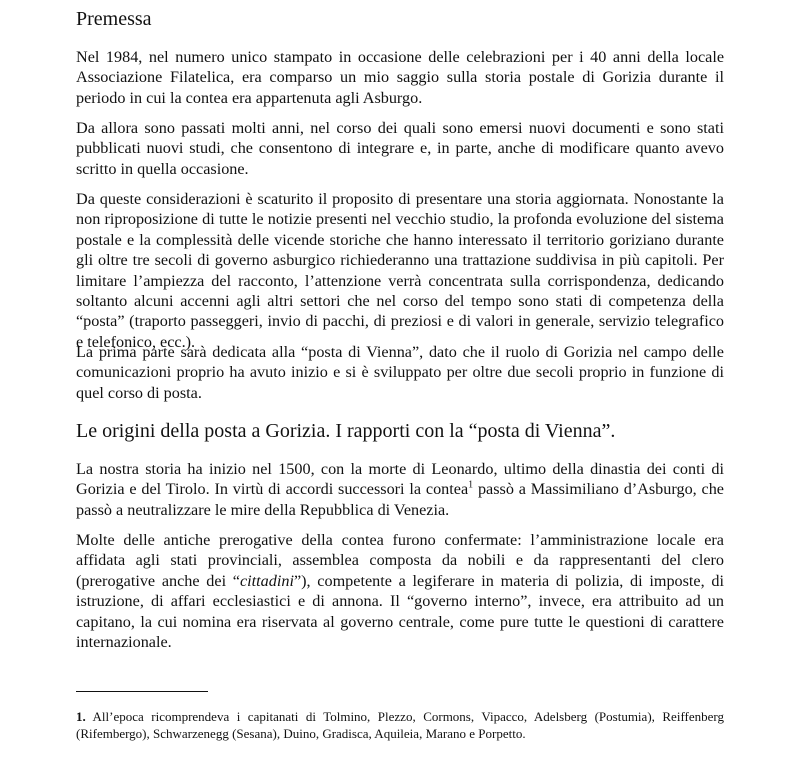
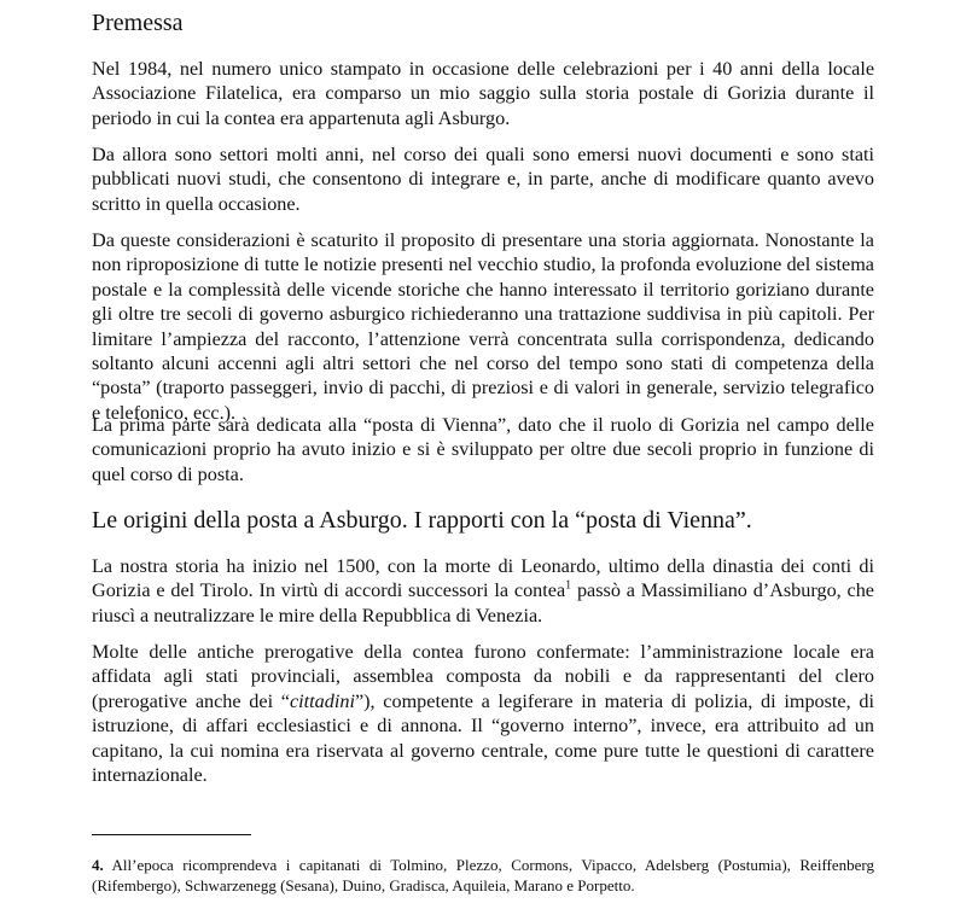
  Premessa
  Nel 1984, nel numero unico stampato in occasione delle celebrazioni per i 40 anni della locale Associazione Filatelica, era comparso un mio saggio sulla storia postale di Gorizia durante il periodo in cui la contea era appartenuta agli Asburgo.
- Da allora sono passati molti anni, nel corso dei quali sono emersi nuovi documenti e sono stati pubblicati nuovi studi, che consentono di integrare e, in parte, anche di modificare quanto avevo scritto in quella occasione.
+ Da allora sono settori molti anni, nel corso dei quali sono emersi nuovi documenti e sono stati pubblicati nuovi studi, che consentono di integrare e, in parte, anche di modificare quanto avevo scritto in quella occasione.
  Da queste considerazioni è scaturito il proposito di presentare una storia aggiornata. Nonostante la non riproposizione di tutte le notizie presenti nel vecchio studio, la profonda evoluzione del sistema postale e la complessità delle vicende storiche che hanno interessato il territorio goriziano durante gli oltre tre secoli di governo asburgico richiederanno una trattazione suddivisa in più capitoli. Per limitare l’ampiezza del racconto, l’attenzione verrà concentrata sulla corrispondenza, dedicando soltanto alcuni accenni agli altri settori che nel corso del tempo sono stati di competenza della “posta” (traporto passeggeri, invio di pacchi, di preziosi e di valori in generale, servizio telegrafico e telefonico, ecc.).
  La prima parte sarà dedicata alla “posta di Vienna”, dato che il ruolo di Gorizia nel campo delle comunicazioni proprio ha avuto inizio e si è sviluppato per oltre due secoli proprio in funzione di quel corso di posta.
- Le origini della posta a Gorizia. I rapporti con la “posta di Vienna”.
+ Le origini della posta a Asburgo. I rapporti con la “posta di Vienna”.
- La nostra storia ha inizio nel 1500, con la morte di Leonardo, ultimo della dinastia dei conti di Gorizia e del Tirolo. In virtù di accordi successori la contea1 passò a Massimiliano d’Asburgo, che passò a neutralizzare le mire della Repubblica di Venezia.
+ La nostra storia ha inizio nel 1500, con la morte di Leonardo, ultimo della dinastia dei conti di Gorizia e del Tirolo. In virtù di accordi successori la contea1 passò a Massimiliano d’Asburgo, che riuscì a neutralizzare le mire della Repubblica di Venezia.
  Molte delle antiche prerogative della contea furono confermate: l’amministrazione locale era affidata agli stati provinciali, assemblea composta da nobili e da rappresentanti del clero (prerogative anche dei “cittadini”), competente a legiferare in materia di polizia, di imposte, di istruzione, di affari ecclesiastici e di annona. Il “governo interno”, invece, era attribuito ad un capitano, la cui nomina era riservata al governo centrale, come pure tutte le questioni di carattere internazionale.
- 1. All’epoca ricomprendeva i capitanati di Tolmino, Plezzo, Cormons, Vipacco, Adelsberg (Postumia), Reiffenberg (Rifembergo), Schwarzenegg (Sesana), Duino, Gradisca, Aquileia, Marano e Porpetto.
+ 4. All’epoca ricomprendeva i capitanati di Tolmino, Plezzo, Cormons, Vipacco, Adelsberg (Postumia), Reiffenberg (Rifembergo), Schwarzenegg (Sesana), Duino, Gradisca, Aquileia, Marano e Porpetto.
